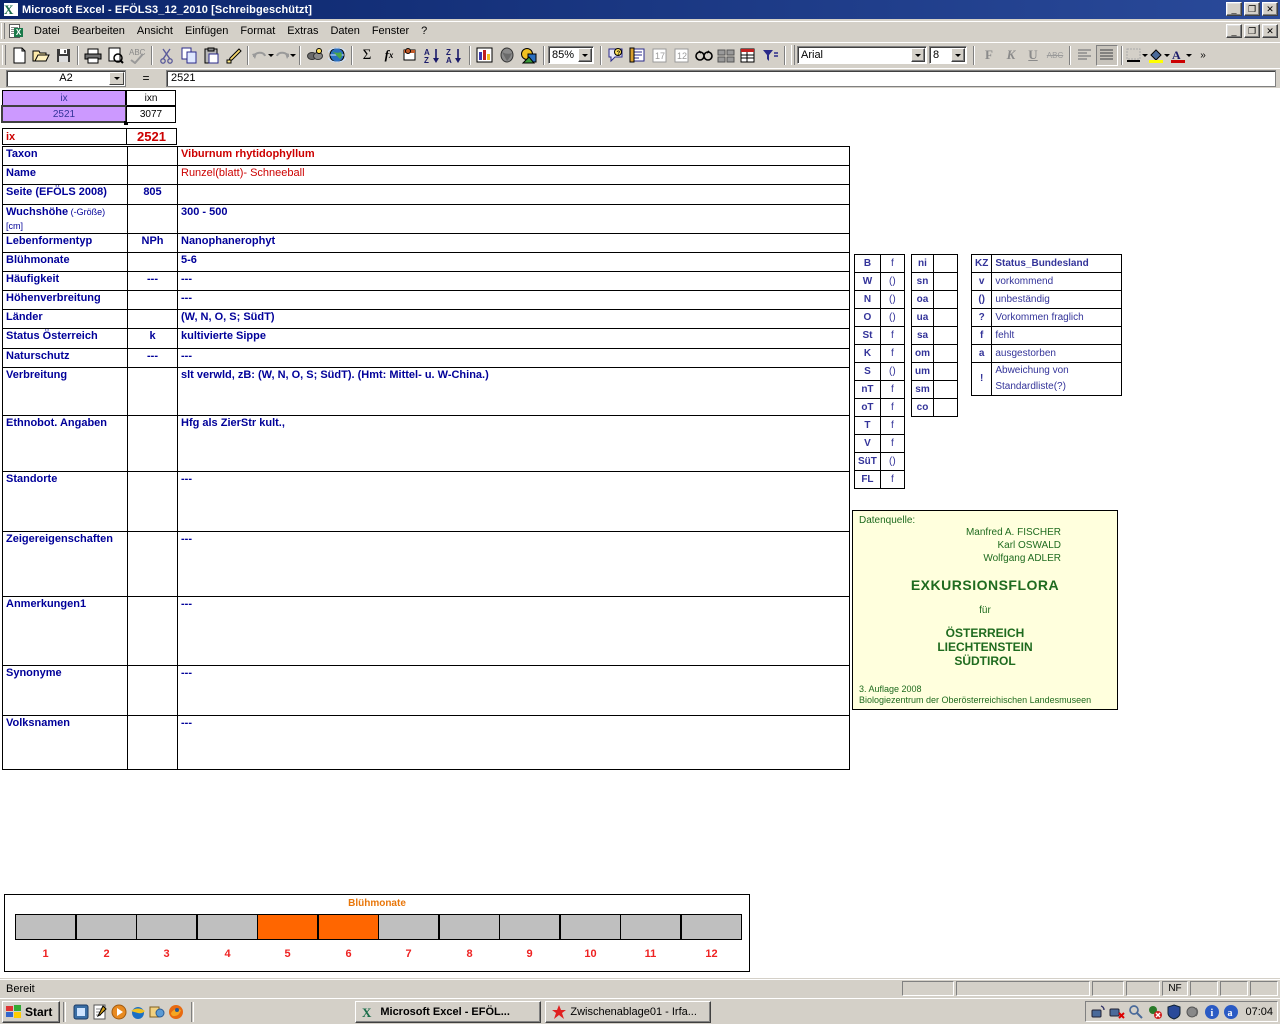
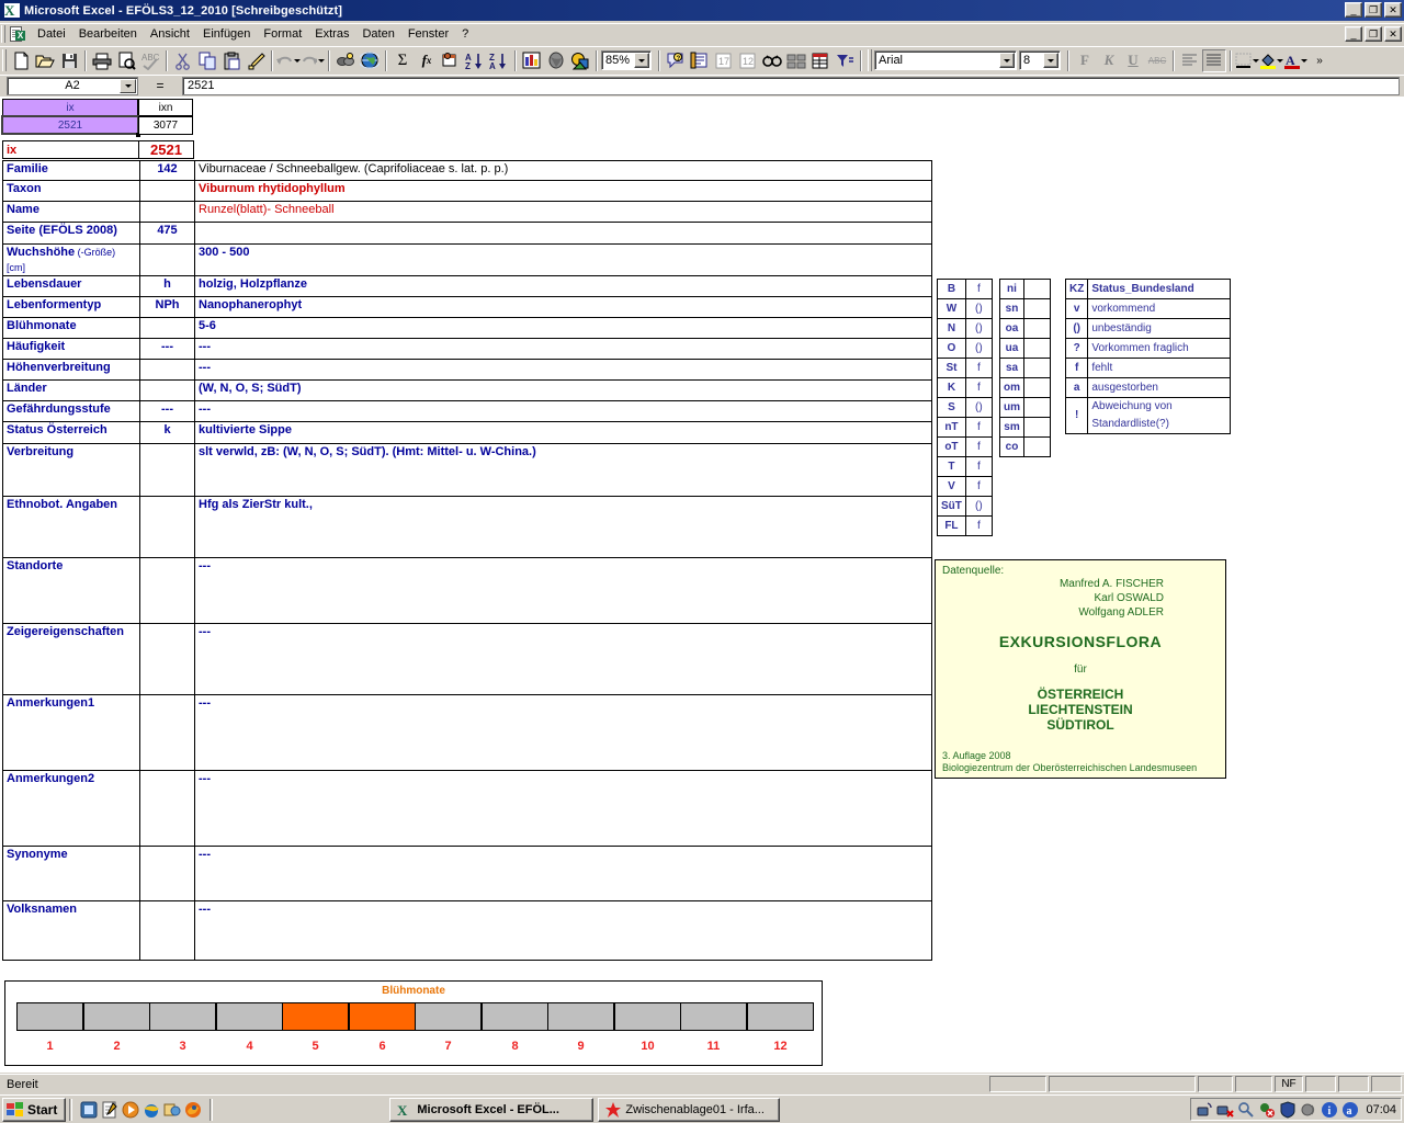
  X
  Microsoft Excel - EFÖLS3_12_2010 [Schreibgeschützt]
  _
  ❐
  ✕
  X
  Datei
  Bearbeiten
  Ansicht
  Einfügen
  Format
  Extras
  Daten
  Fenster
  ?
  _
  ❐
  ✕
  ABC
  Σ
  f
  x
  A
  Z
  Z
  A
  85%
  17
  12
  Arial
  8
  F
  K
  U
  ABC
  A
  »
  A2
  =
  2521
  ix
  ixn
  2521
  3077
  ix	2521
+ Familie	142	Viburnaceae / Schneeballgew. (Caprifoliaceae s. lat. p. p.)
  Taxon		Viburnum rhytidophyllum
  Name		Runzel(blatt)- Schneeball
- Seite (EFÖLS 2008)	805
+ Seite (EFÖLS 2008)	475
  Wuchshöhe (-Größe) [cm]		300 - 500
+ Lebensdauer	h	holzig, Holzpflanze
  Lebenformentyp	NPh	Nanophanerophyt
  Blühmonate		5-6
  Häufigkeit	---	---
  Höhenverbreitung		---
  Länder		(W, N, O, S; SüdT)
+ Gefährdungsstufe	---	---
  Status Österreich	k	kultivierte Sippe
- Naturschutz	---	---
  Verbreitung		slt verwld, zB: (W, N, O, S; SüdT). (Hmt: Mittel- u. W-China.)
  Ethnobot. Angaben		Hfg als ZierStr kult.,
  Standorte		---
  Zeigereigenschaften		---
  Anmerkungen1		---
+ Anmerkungen2		---
  Synonyme		---
  Volksnamen		---
  B	f
  W	()
  N	()
  O	()
  St	f
  K	f
  S	()
  nT	f
  oT	f
  T	f
  V	f
  SüT	()
  FL	f
  ni
  sn
  oa
  ua
  sa
  om
  um
  sm
  co
  KZ	Status_Bundesland
  v	vorkommend
  ()	unbeständig
  ?	Vorkommen fraglich
  f	fehlt
  a	ausgestorben
  !	Abweichung von Standardliste(?)
  Datenquelle:
  Manfred A. FISCHER
  Karl OSWALD
  Wolfgang ADLER
  EXKURSIONSFLORA
  für
  ÖSTERREICH
  LIECHTENSTEIN
  SÜDTIROL
  3. Auflage 2008
  Biologiezentrum der Oberösterreichischen Landesmuseen
  Blühmonate
  1
  2
  3
  4
  5
  6
  7
  8
  9
  10
  11
  12
  Bereit
  NF
  Start
  X
  Microsoft Excel - EFÖL...
  Zwischenablage01 - Irfa...
  i
  a
  07:04
